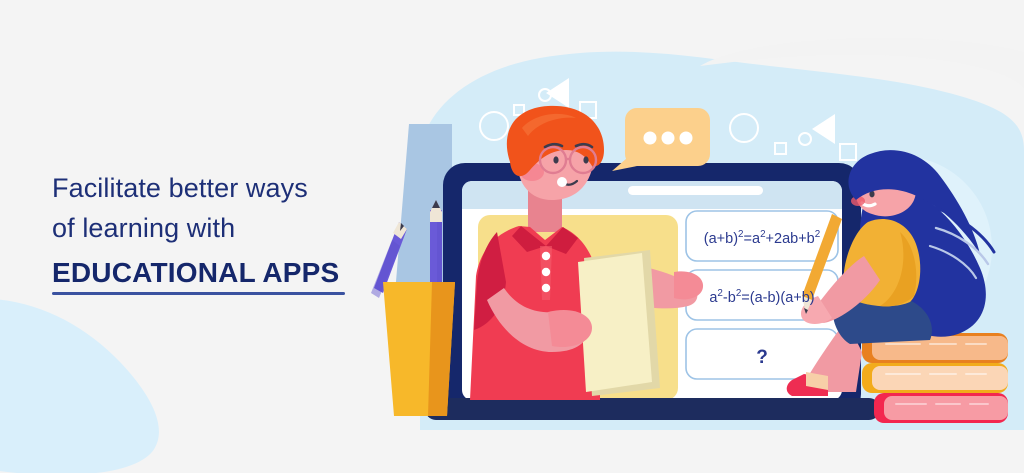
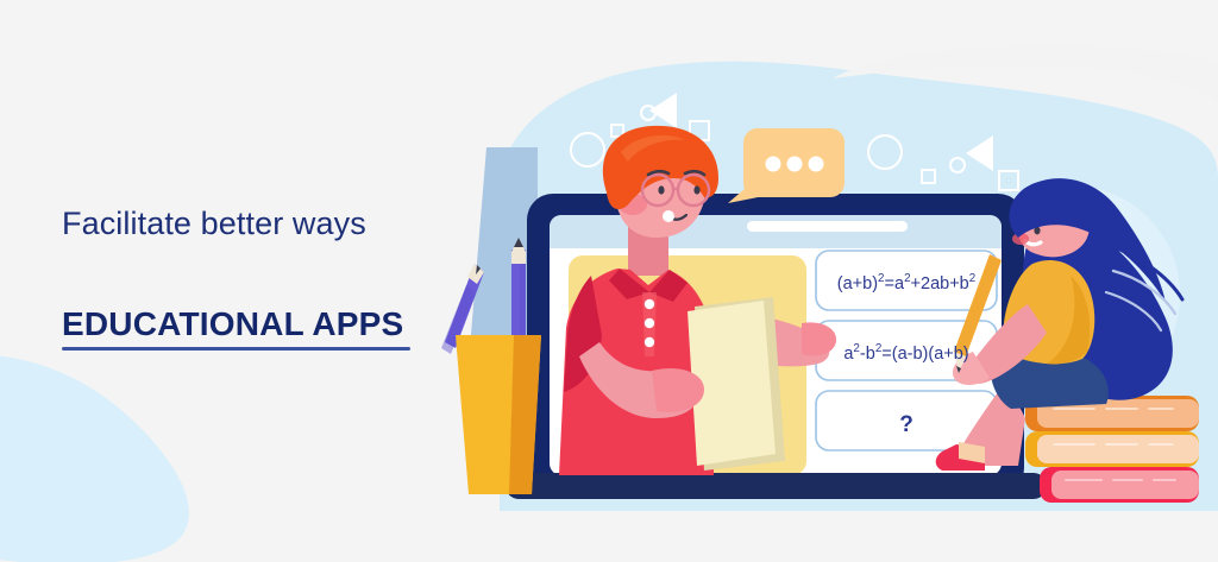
  Facilitate better ways
- of learning with
  EDUCATIONAL APPS
  (a+b)2=a2+2ab+b2
  a2-b2=(a-b)(a+b)
  ?
